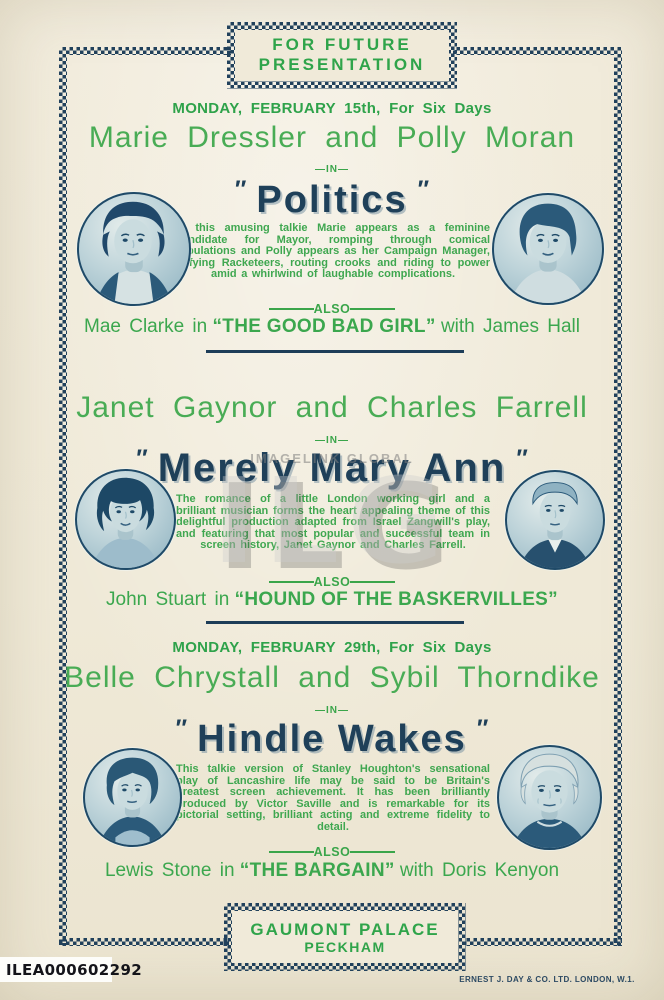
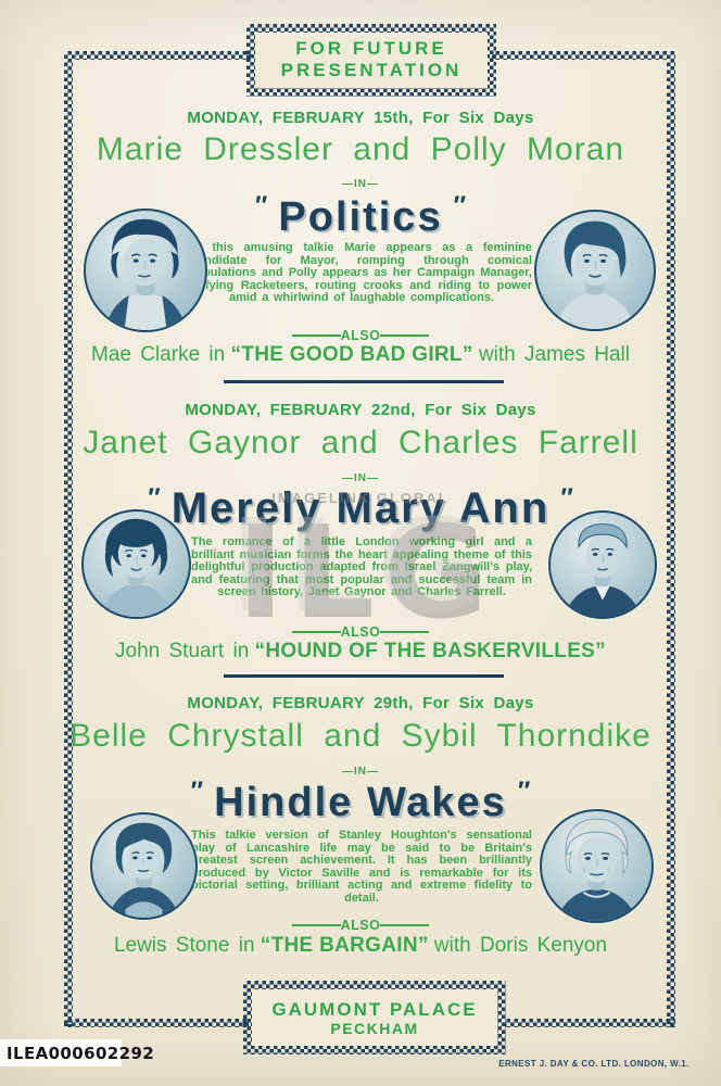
  FOR FUTURE
  PRESENTATION
  MONDAY, FEBRUARY 15th, For Six Days
  Marie Dressler and Polly Moran
  —IN—
  ″ Politics ″
  this amusing talkie Marie appears as a feminine ndidate for Mayor, romping through comical ulations and Polly appears as her Campaign Manager, fying Racketeers, routing crooks and riding to power amid a whirlwind of laughable complications.
  ALSO
  Mae Clarke in “THE GOOD BAD GIRL” with James Hall
+ MONDAY, FEBRUARY 22nd, For Six Days
  Janet Gaynor and Charles Farrell
  —IN—
  ″ Merely Mary Ann ″
  The romance of a little London working girl and a brilliant musician forms the heart appealing theme of this delightful production adapted from Israel Zangwill's play, and featuring that most popular and successful team in screen history, Janet Gaynor and Charles Farrell.
  ALSO
  John Stuart in “HOUND OF THE BASKERVILLES”
  MONDAY, FEBRUARY 29th, For Six Days
  Belle Chrystall and Sybil Thorndike
  —IN—
  ″ Hindle Wakes ″
  This talkie version of Stanley Houghton's sensational lay of Lancashire life may be said to be Britain's reatest screen achievement. It has been brilliantly roduced by Victor Saville and is remarkable for its pictorial setting, brilliant acting and extreme fidelity to detail.
  ALSO
  Lewis Stone in “THE BARGAIN” with Doris Kenyon
  GAUMONT PALACE
  PECKHAM
  IMAGELINK GLOBAL
  ILG
  ILEA000602292
  ERNEST J. DAY & CO. LTD. LONDON, W.1.
